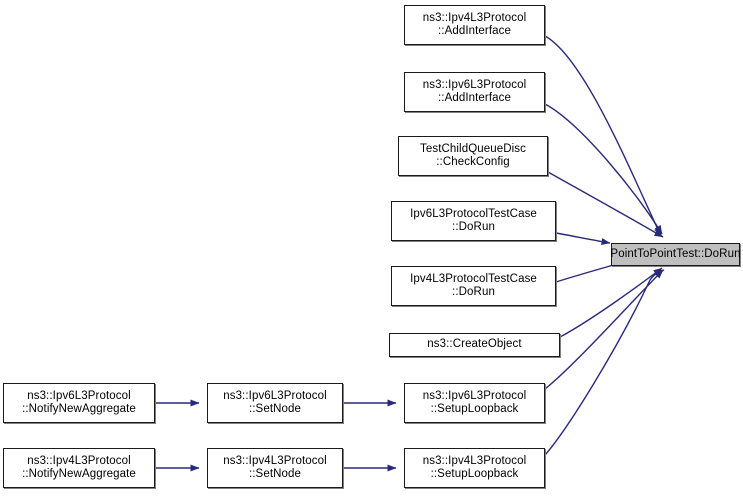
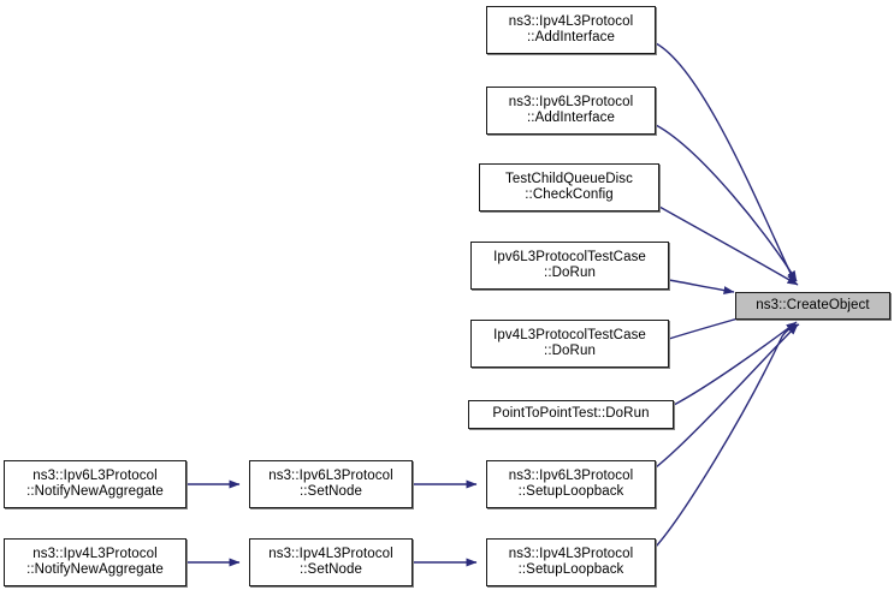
  ns3::Ipv4L3Protocol
  ::AddInterface
  ns3::Ipv6L3Protocol
  ::AddInterface
  TestChildQueueDisc
  ::CheckConfig
  Ipv6L3ProtocolTestCase
  ::DoRun
  Ipv4L3ProtocolTestCase
  ::DoRun
- ns3::CreateObject
+ PointToPointTest::DoRun
  ns3::Ipv6L3Protocol
  ::SetupLoopback
  ns3::Ipv4L3Protocol
  ::SetupLoopback
  ns3::Ipv6L3Protocol
  ::SetNode
  ns3::Ipv4L3Protocol
  ::SetNode
  ns3::Ipv6L3Protocol
  ::NotifyNewAggregate
  ns3::Ipv4L3Protocol
  ::NotifyNewAggregate
- PointToPointTest::DoRun
+ ns3::CreateObject
